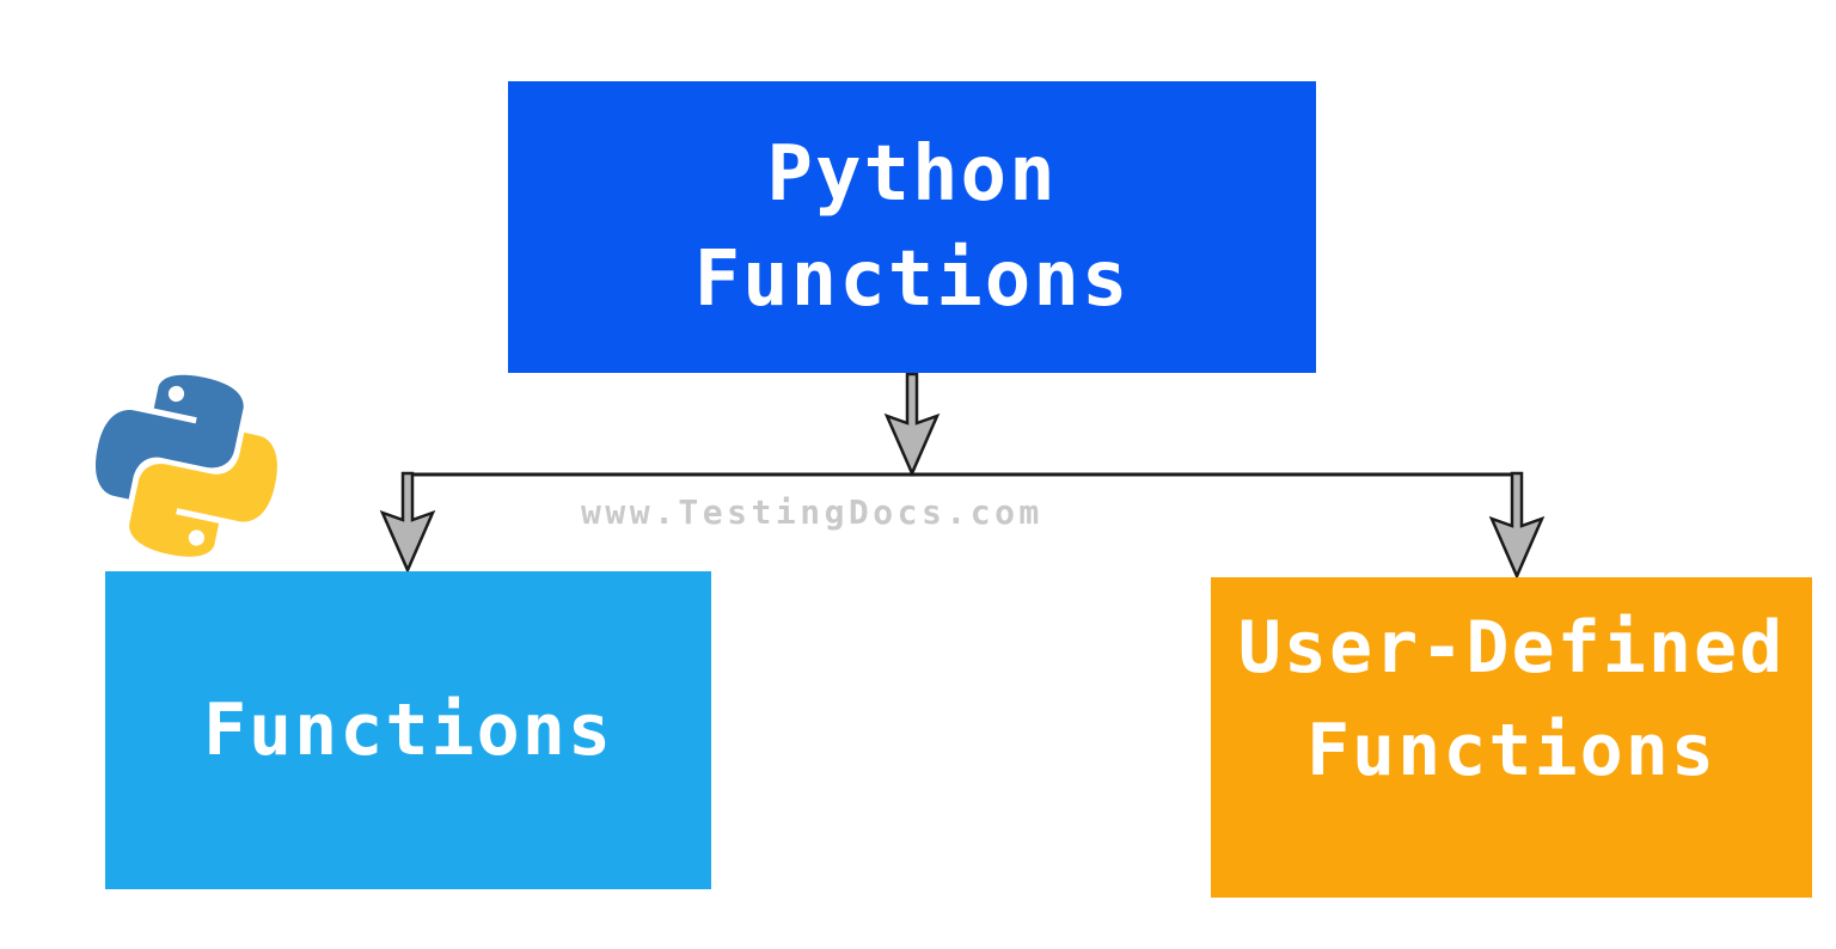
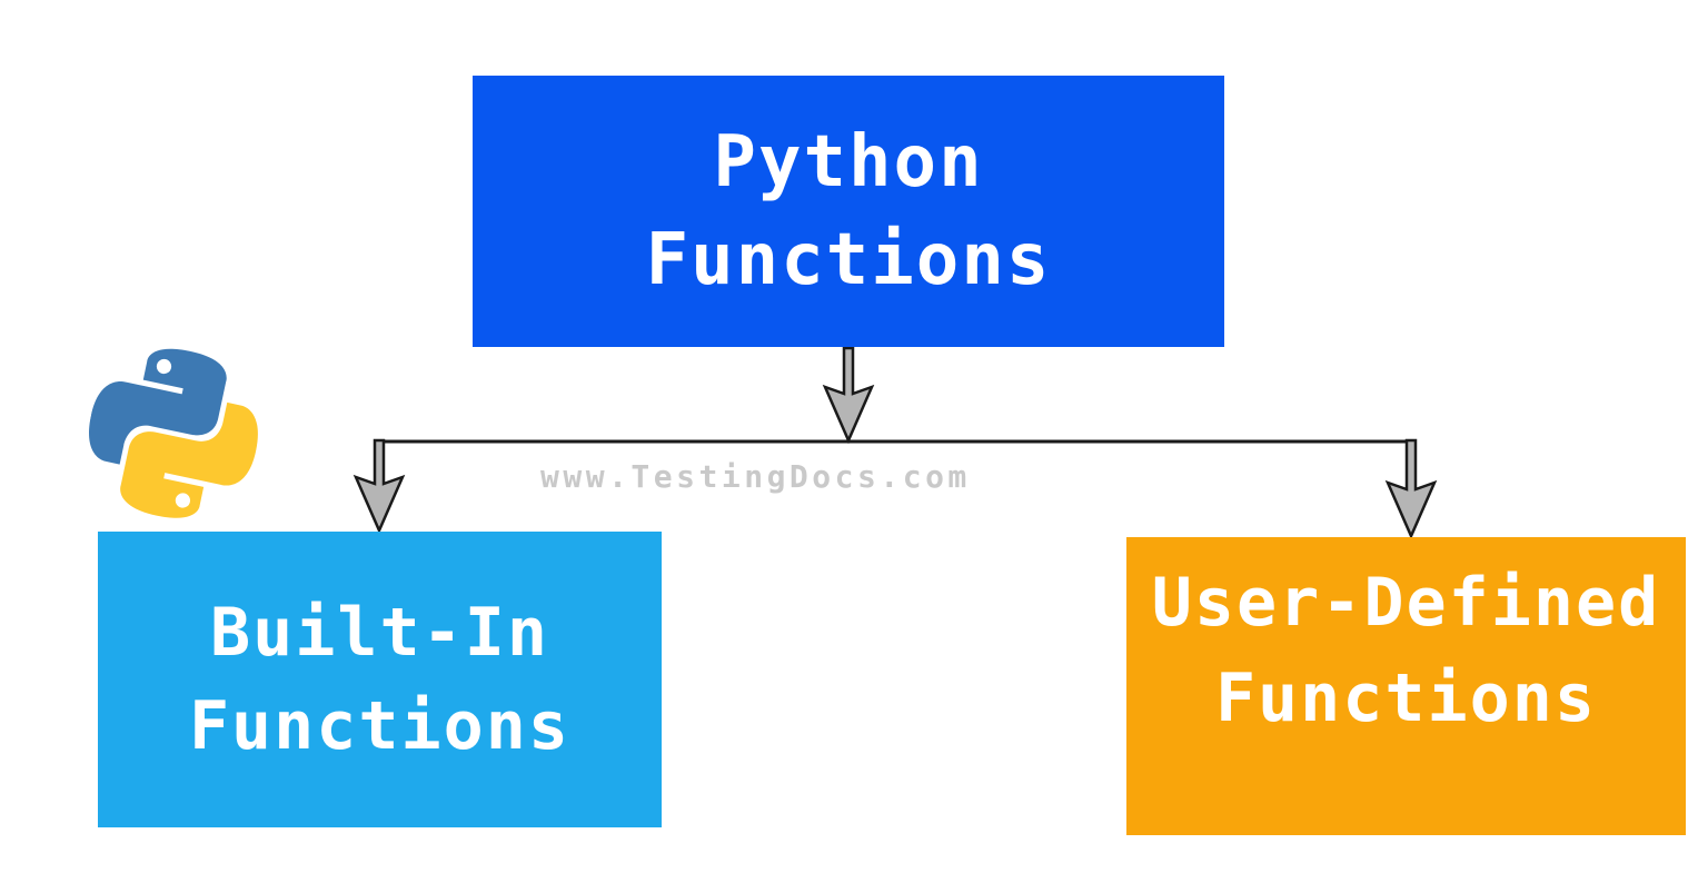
  Python
  Functions
+ Built-In
  Functions
  User-Defined
  Functions
  www.TestingDocs.com
